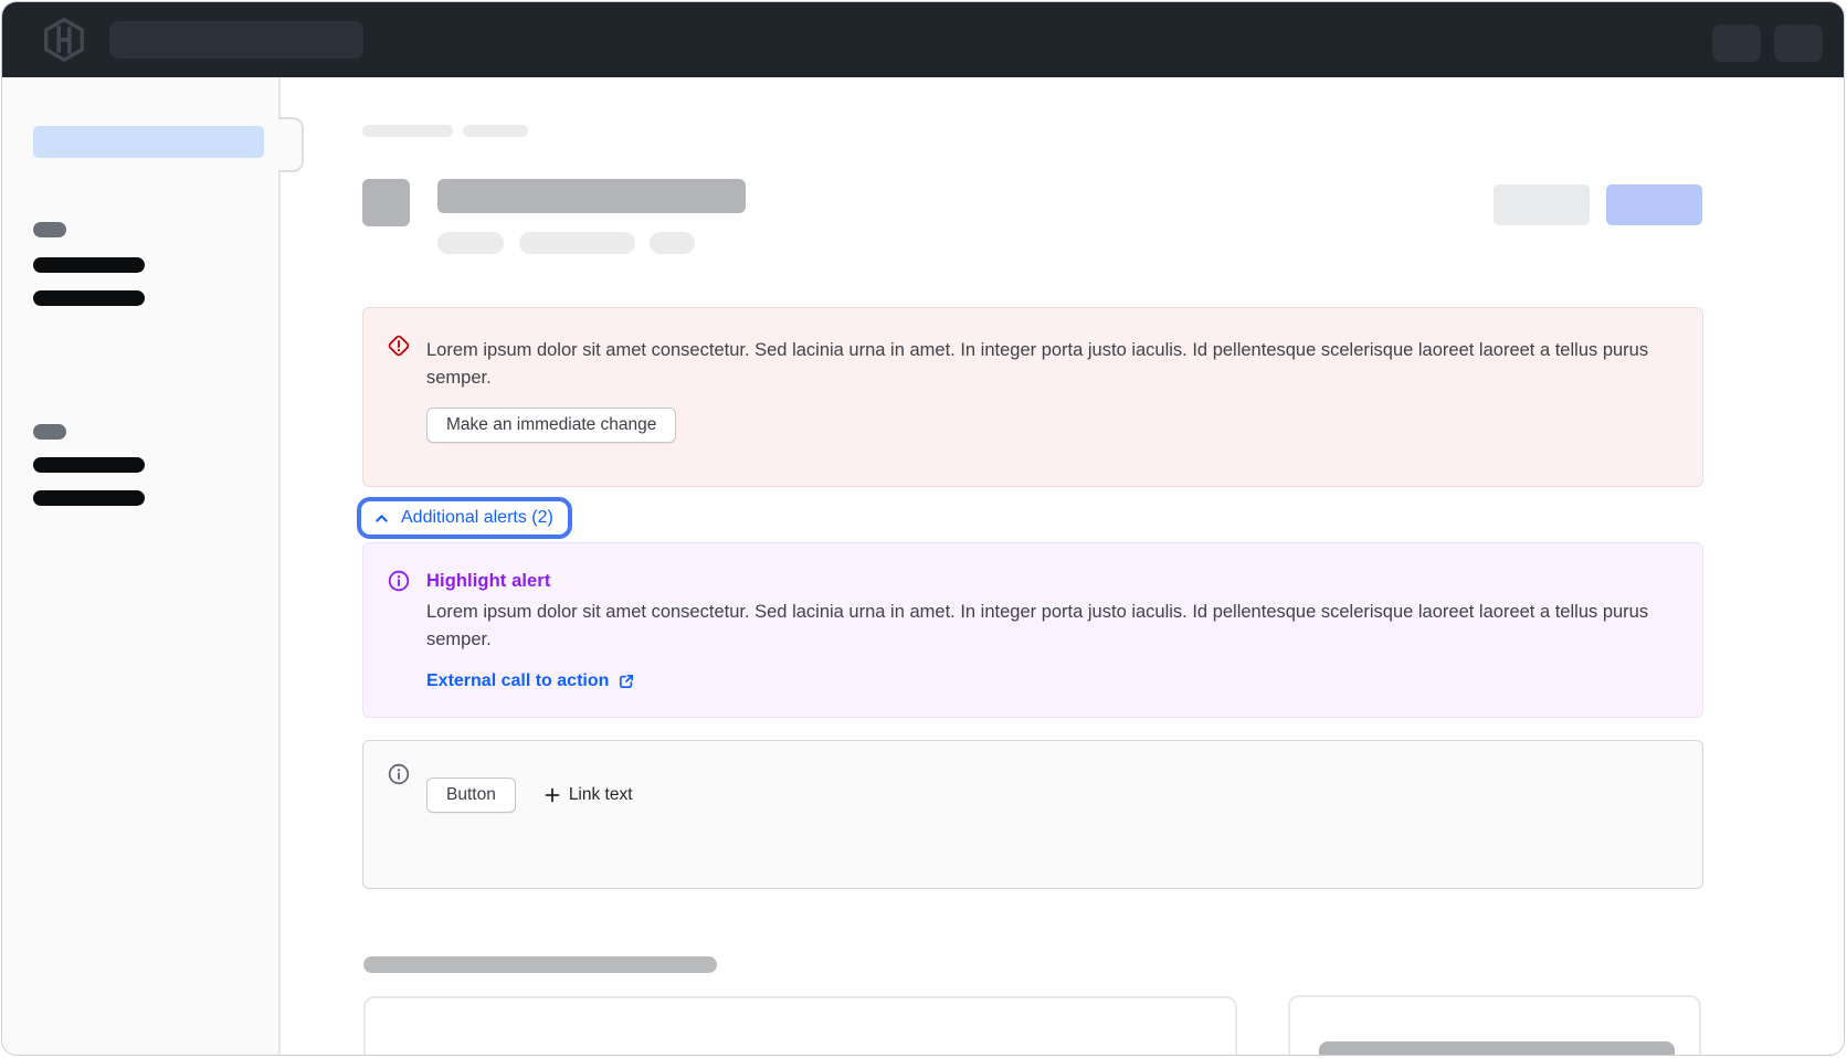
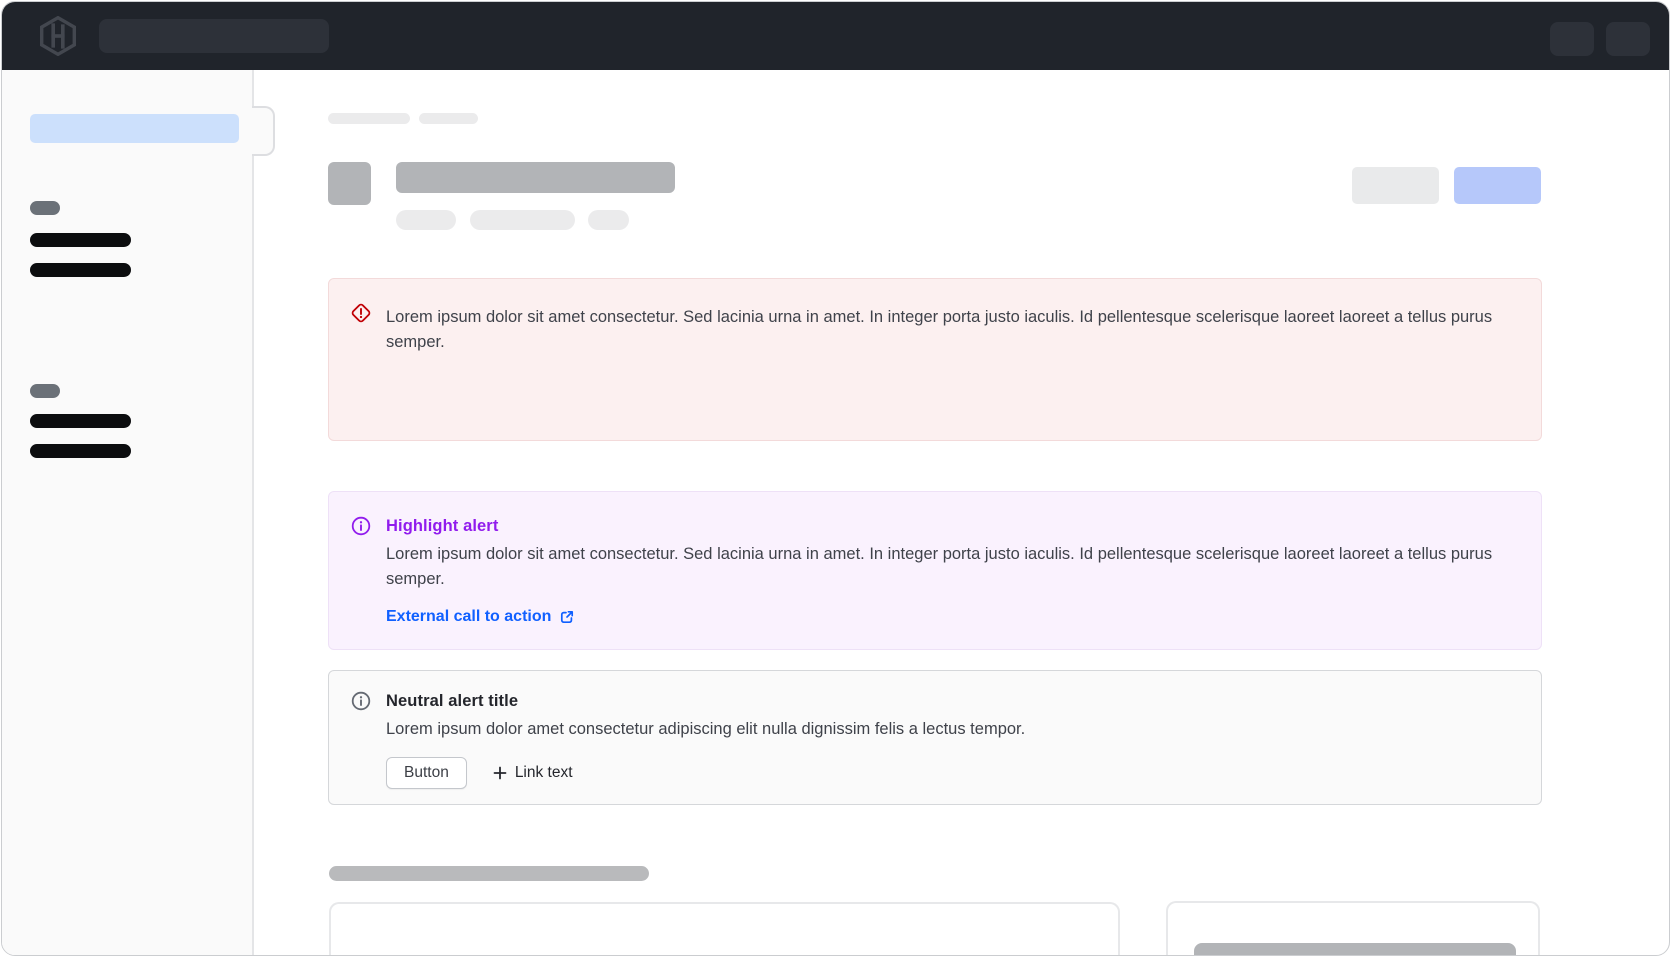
  Lorem ipsum dolor sit amet consectetur. Sed lacinia urna in amet. In integer porta justo iaculis. Id pellentesque scelerisque laoreet laoreet a tellus purus semper.
- Make an immediate change
- Additional alerts (2)
  Highlight alert
  Lorem ipsum dolor sit amet consectetur. Sed lacinia urna in amet. In integer porta justo iaculis. Id pellentesque scelerisque laoreet laoreet a tellus purus semper.
  External call to action
+ Neutral alert title
+ Lorem ipsum dolor amet consectetur adipiscing elit nulla dignissim felis a lectus tempor.
  Button
  Link text
